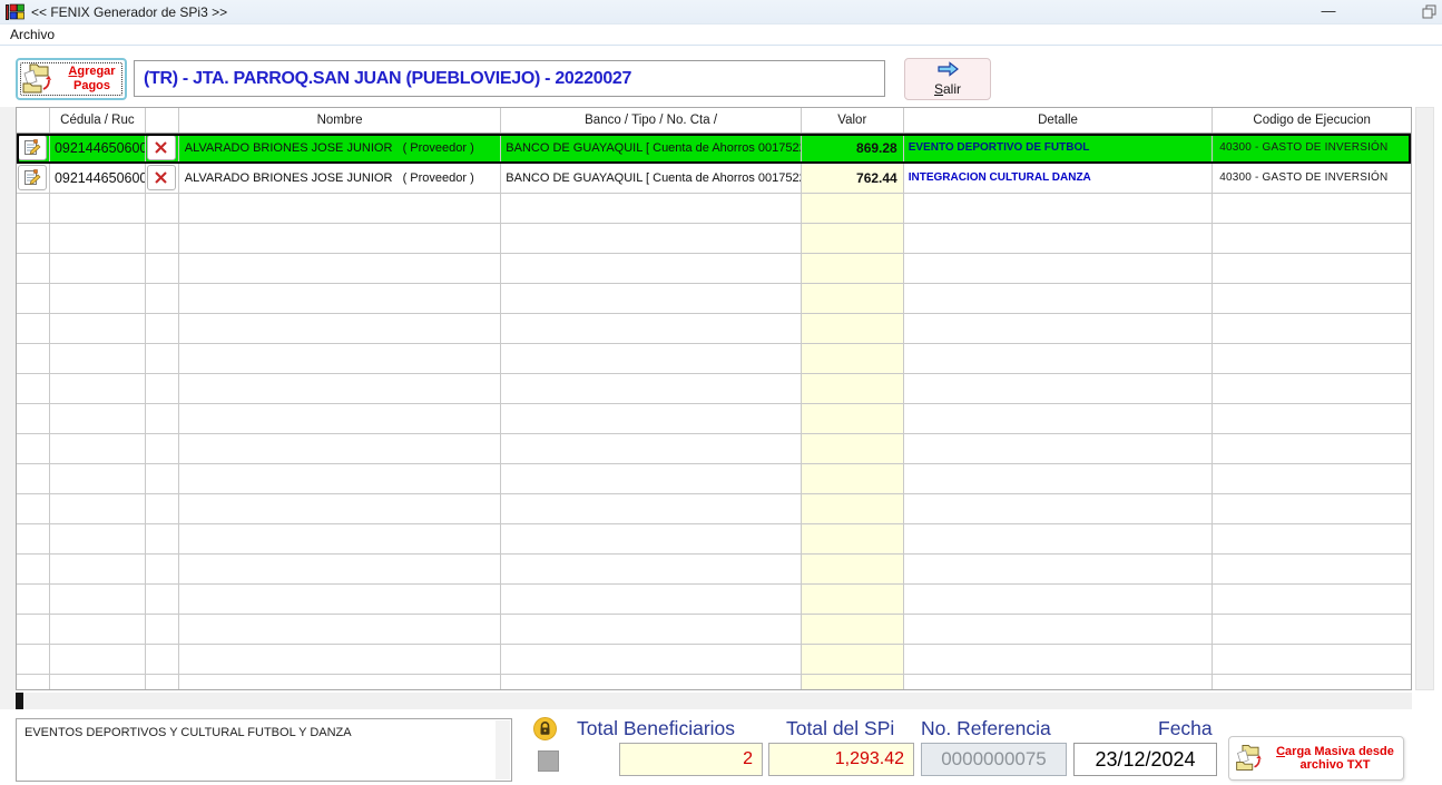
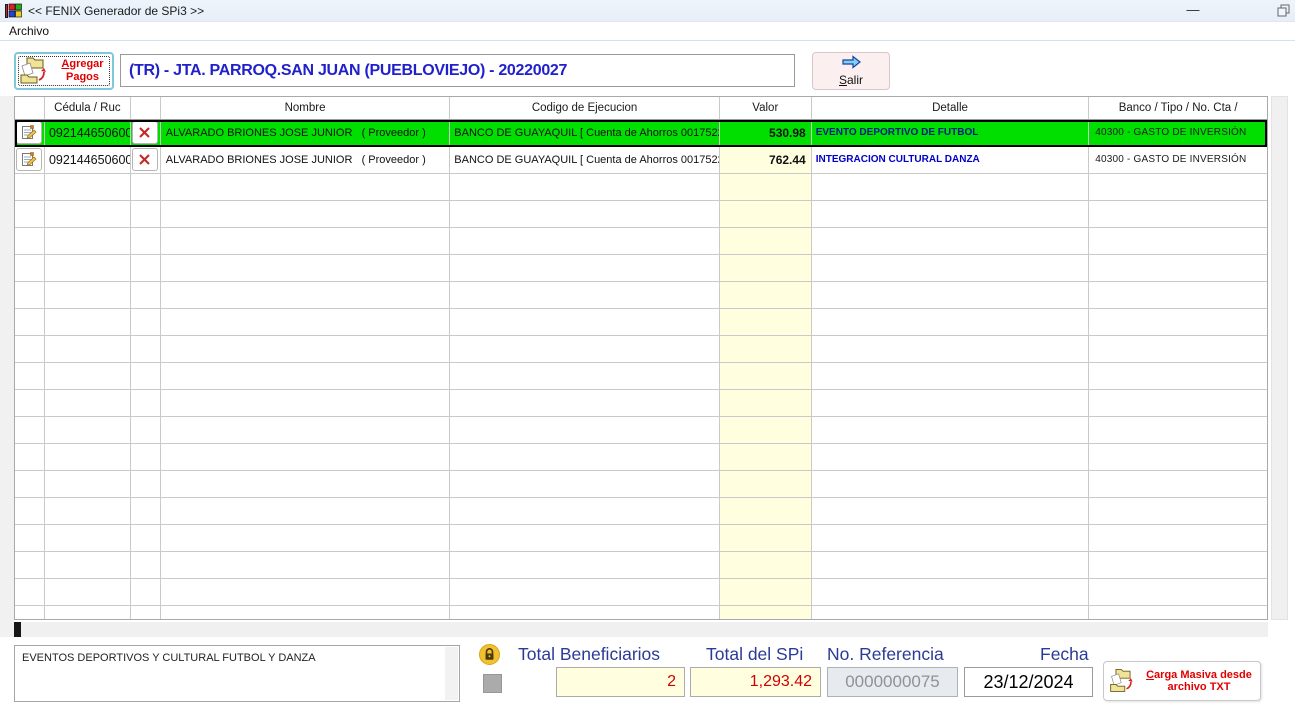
  << FENIX Generador de SPi3 >>
  —
  Archivo
  Agregar
  Pagos
  (TR) - JTA. PARROQ.SAN JUAN (PUEBLOVIEJO) - 20220027
  Salir
  Cédula / Ruc
  Nombre
- Banco / Tipo / No. Cta /
+ Codigo de Ejecucion
  Valor
  Detalle
- Codigo de Ejecucion
+ Banco / Tipo / No. Cta /
  092144650600
  ALVARADO BRIONES JOSE JUNIOR ( Proveedor )
  BANCO DE GUAYAQUIL [ Cuenta de Ahorros 001752
- 869.28
+ 530.98
  EVENTO DEPORTIVO DE FUTBOL
  40300 - GASTO DE INVERSIÓN
  092144650600
  ALVARADO BRIONES JOSE JUNIOR ( Proveedor )
  BANCO DE GUAYAQUIL [ Cuenta de Ahorros 001752
  762.44
  INTEGRACION CULTURAL DANZA
  40300 - GASTO DE INVERSIÓN
  EVENTOS DEPORTIVOS Y CULTURAL FUTBOL Y DANZA
  Total Beneficiarios
  2
  Total del SPi
  1,293.42
  No. Referencia
  0000000075
  Fecha
  23/12/2024
  Carga Masiva desde
  archivo TXT
